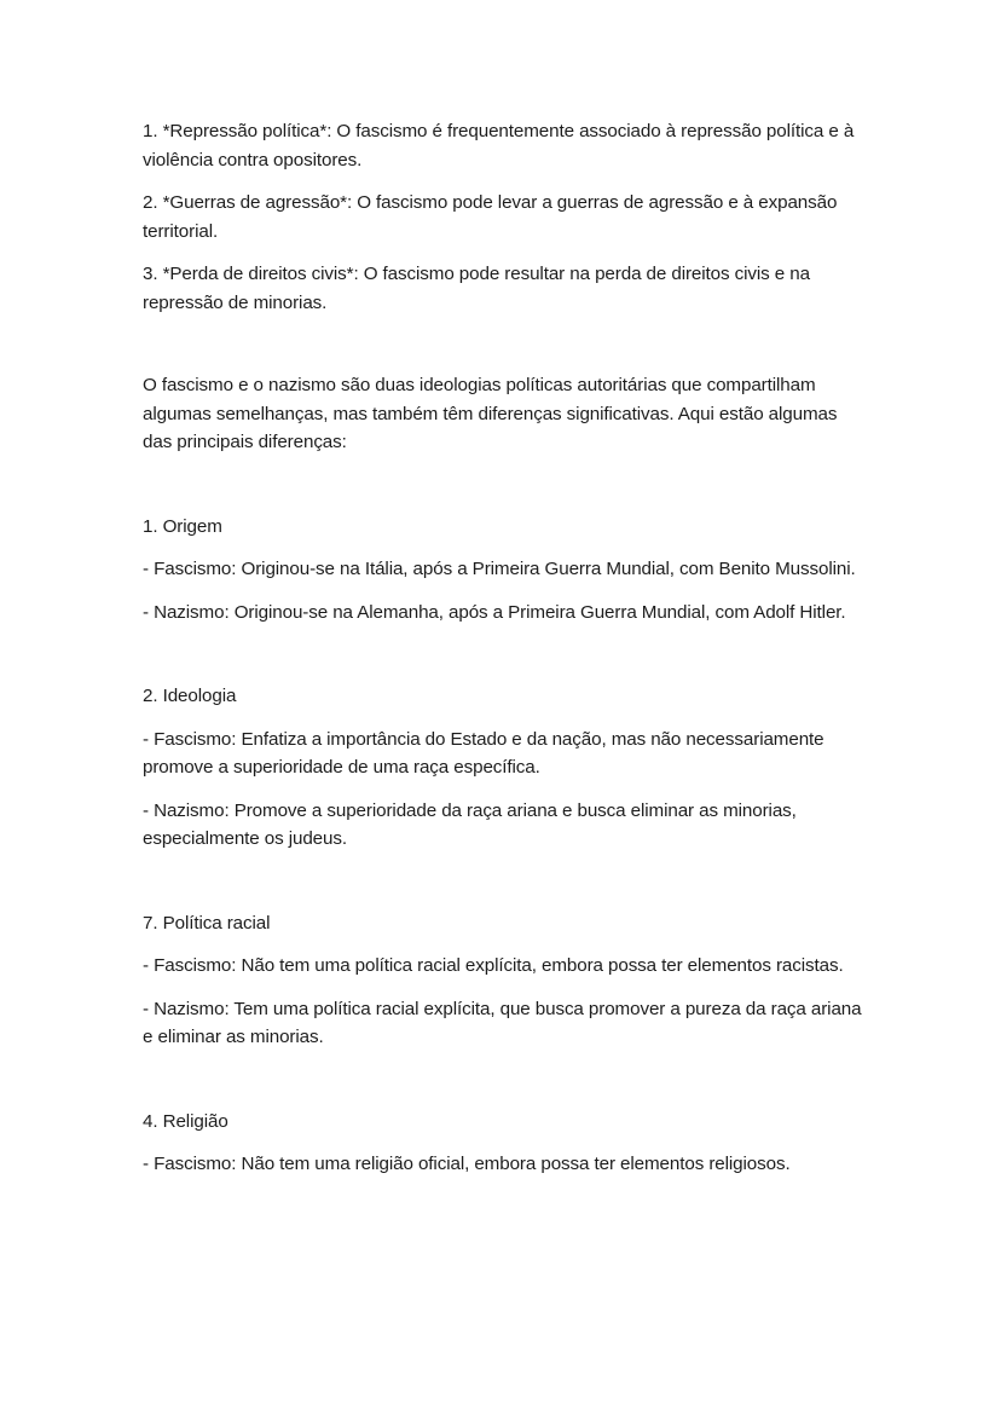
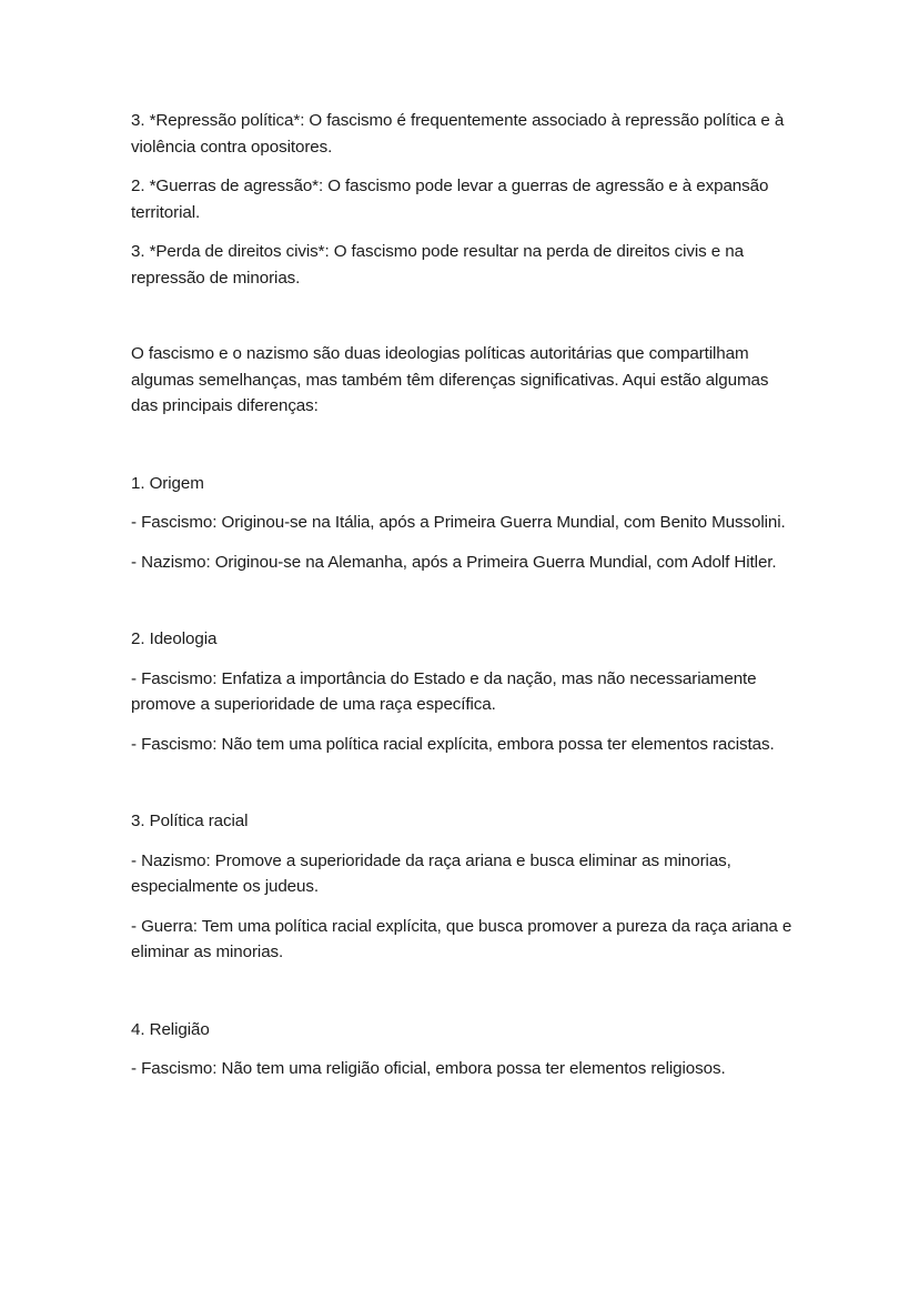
- 1. *Repressão política*: O fascismo é frequentemente associado à repressão política e à violência contra opositores.
+ 3. *Repressão política*: O fascismo é frequentemente associado à repressão política e à violência contra opositores.
  2. *Guerras de agressão*: O fascismo pode levar a guerras de agressão e à expansão territorial.
  3. *Perda de direitos civis*: O fascismo pode resultar na perda de direitos civis e na repressão de minorias.
  O fascismo e o nazismo são duas ideologias políticas autoritárias que compartilham algumas semelhanças, mas também têm diferenças significativas. Aqui estão algumas das principais diferenças:
  1. Origem
  - Fascismo: Originou-se na Itália, após a Primeira Guerra Mundial, com Benito Mussolini.
  - Nazismo: Originou-se na Alemanha, após a Primeira Guerra Mundial, com Adolf Hitler.
  2. Ideologia
  - Fascismo: Enfatiza a importância do Estado e da nação, mas não necessariamente promove a superioridade de uma raça específica.
- - Nazismo: Promove a superioridade da raça ariana e busca eliminar as minorias, especialmente os judeus.
+ - Fascismo: Não tem uma política racial explícita, embora possa ter elementos racistas.
- 7. Política racial
+ 3. Política racial
- - Fascismo: Não tem uma política racial explícita, embora possa ter elementos racistas.
+ - Nazismo: Promove a superioridade da raça ariana e busca eliminar as minorias, especialmente os judeus.
- - Nazismo: Tem uma política racial explícita, que busca promover a pureza da raça ariana e eliminar as minorias.
+ - Guerra: Tem uma política racial explícita, que busca promover a pureza da raça ariana e eliminar as minorias.
  4. Religião
  - Fascismo: Não tem uma religião oficial, embora possa ter elementos religiosos.
